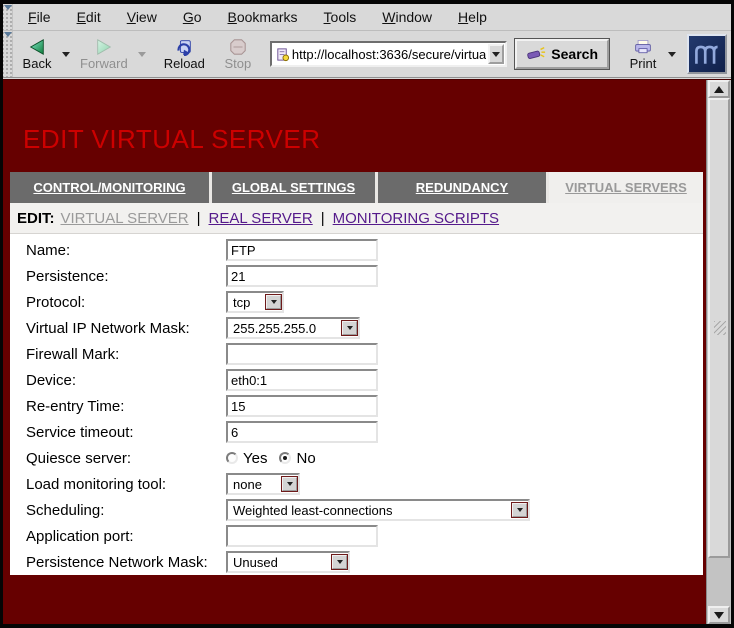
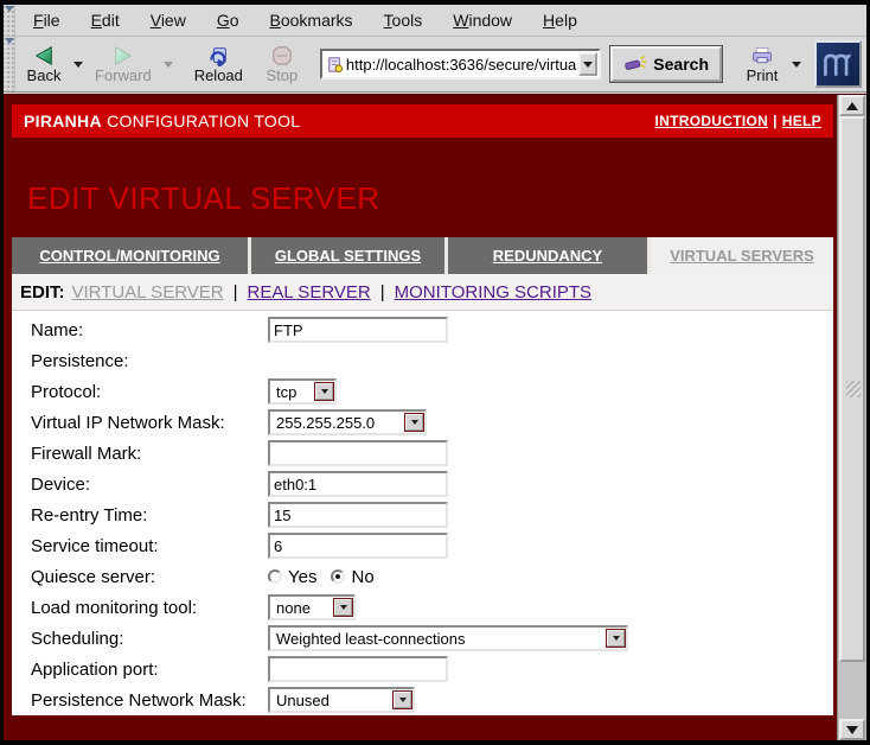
  File
  Edit
  View
  Go
  Bookmarks
  Tools
  Window
  Help
  Back
  Forward
  Reload
  Stop
  http://localhost:3636/secure/virtua
  Search
  Print
+ PIRANHA CONFIGURATION TOOL
+ INTRODUCTION | HELP
  EDIT VIRTUAL SERVER
  CONTROL/MONITORING
  GLOBAL SETTINGS
  REDUNDANCY
  VIRTUAL SERVERS
  EDIT:
  VIRTUAL SERVER
  |
  REAL SERVER
  |
  MONITORING SCRIPTS
  Name:
  FTP
  Persistence:
- 21
  Protocol:
  tcp
  Virtual IP Network Mask:
  255.255.255.0
  Firewall Mark:
  Device:
  eth0:1
  Re-entry Time:
  15
  Service timeout:
  6
  Quiesce server:
  Yes
  No
  Load monitoring tool:
  none
  Scheduling:
  Weighted least-connections
  Application port:
  Persistence Network Mask:
  Unused
